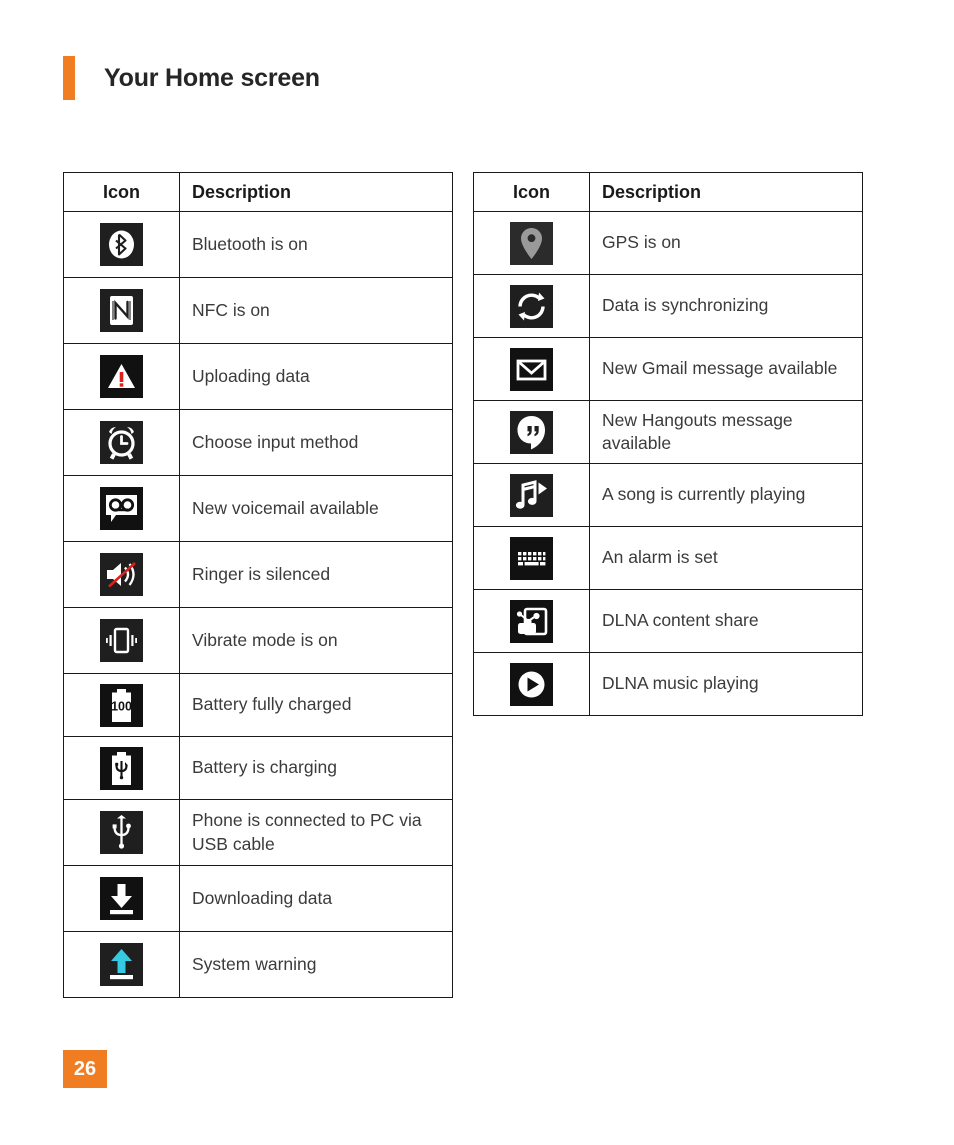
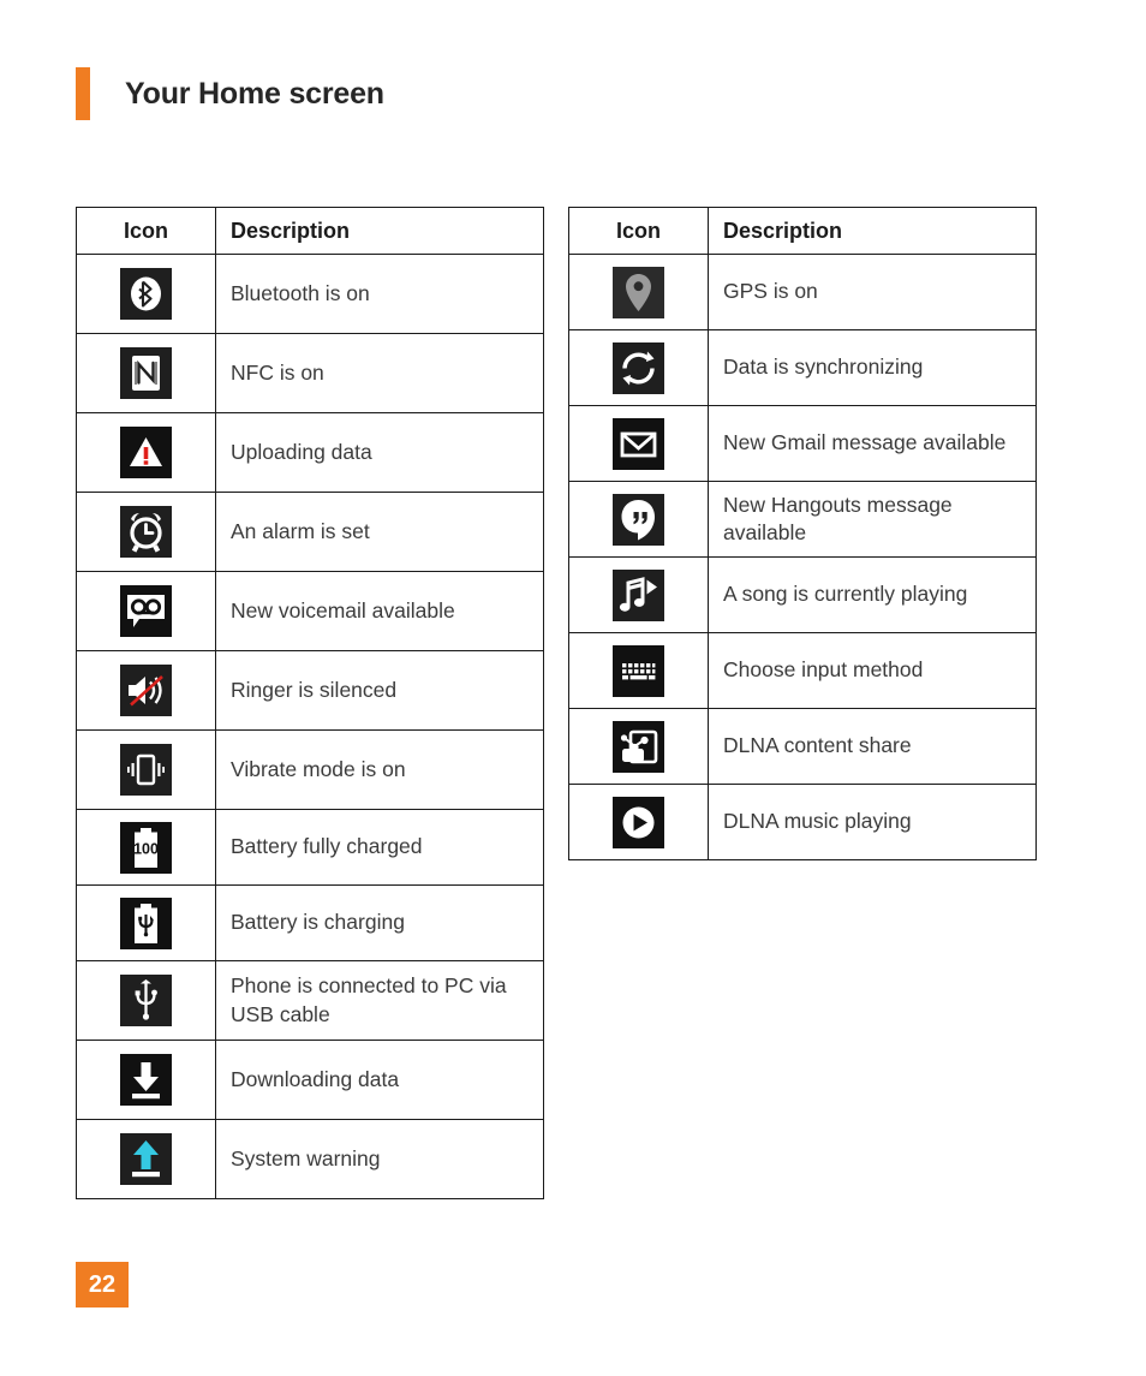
  Your Home screen
  Icon	Description
  	Bluetooth is on
  	NFC is on
  	Uploading data
- 	Choose input method
+ 	An alarm is set
  	New voicemail available
  	Ringer is silenced
  	Vibrate mode is on
  100	Battery fully charged
  	Battery is charging
  	Phone is connected to PC via USB cable
  	Downloading data
  	System warning
  Icon	Description
  	GPS is on
  	Data is synchronizing
  	New Gmail message available
  	New Hangouts message available
  	A song is currently playing
- 	An alarm is set
+ 	Choose input method
  	DLNA content share
  	DLNA music playing
- 26
+ 22
